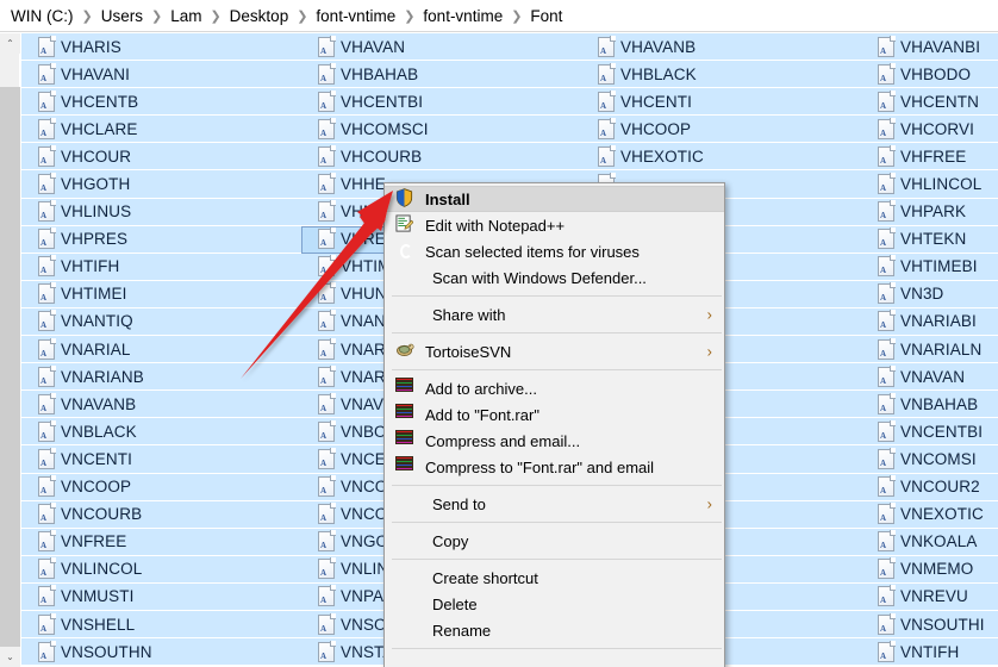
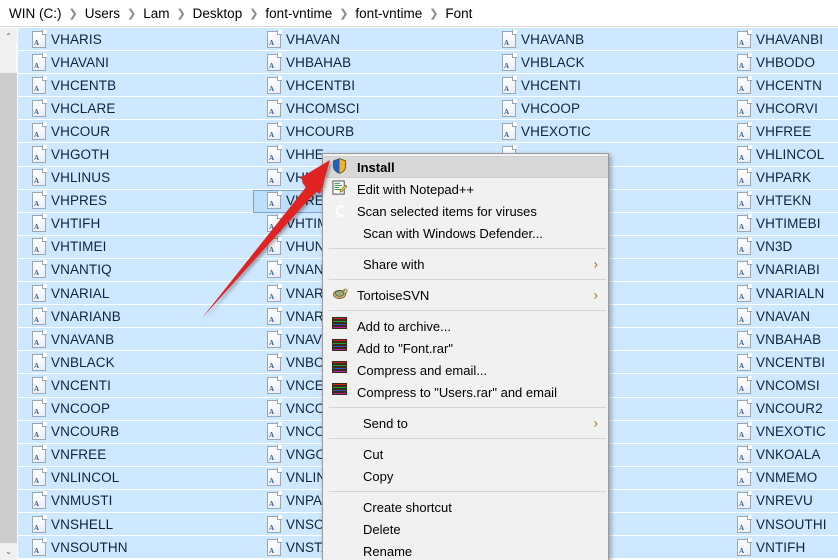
  WIN (C:)
  ❯
  Users
  ❯
  Lam
  ❯
  Desktop
  ❯
  font-vntime
  ❯
  font-vntime
  ❯
  Font
  ⌃
  ⌄
  A
  VHARIS
  VHAVANI
  A
  VHCENTB
  A
  VHCLARE
  A
  VHCOUR
  A
  VHGOTH
  A
  VHLINUS
  A
  VHPRES
  A
  VHTIFH
  A
  VHTIMEI
  A
  VNANTIQ
  A
  VNARIAL
  A
  VNARIANB
  A
  VNAVANB
  A
  VNBLACK
  A
  VNCENTI
  A
  VNCOOP
  A
  VNCOURB
  A
  VNFREE
  A
  VNLINCOL
  A
  VNMUSTI
  A
  VNSHELL
  A
  VNSOUTHN
  A
  VHAVAN
  VHBAHAB
  A
  VHCENTBI
  A
  VHCOMSCI
  A
  VHCOURB
  A
  VHHE
  A
  A
  A
  VHTI
  A
  VHUN
  A
  VNAN
  A
  VNAR
  A
  VNAR
  A
  VNAV
  A
  VNBO
  A
  VNCE
  A
  VNCO
  A
  VNCO
  A
  VNGO
  A
  VNLI
  A
  VNPA
  A
  VNSO
  A
  VNST
  A
  VHAVANB
  VHBLACK
  A
  VHCENTI
  A
  VHCOOP
  A
  VHEXOTIC
  A
  VHAVANBI
  VHBODO
  A
  VHCENTN
  A
  VHCORVI
  A
  VHFREE
  A
  VHLINCOL
  A
  VHPARK
  A
  VHTEKN
  A
  VHTIMEBI
  A
  VN3D
  A
  VNARIABI
  A
  VNARIALN
  A
  VNAVAN
  A
  VNBAHAB
  A
  VNCENTBI
  A
  VNCOMSI
  A
  VNCOUR2
  A
  VNEXOTIC
  A
  VNKOALA
  A
  VNMEMO
  A
  VNREVU
  A
  VNSOUTHI
  A
  VNTIFH
  Install
  Edit with Notepad++
  Scan selected items for viruses
  Scan with Windows Defender...
  Share with
  ›
  TortoiseSVN
  ›
  Add to archive...
  Add to "Font.rar"
  Compress and email...
- Compress to "Font.rar" and email
+ Compress to "Users.rar" and email
  Send to
  ›
+ Cut
  Copy
  Create shortcut
  Delete
  Rename
